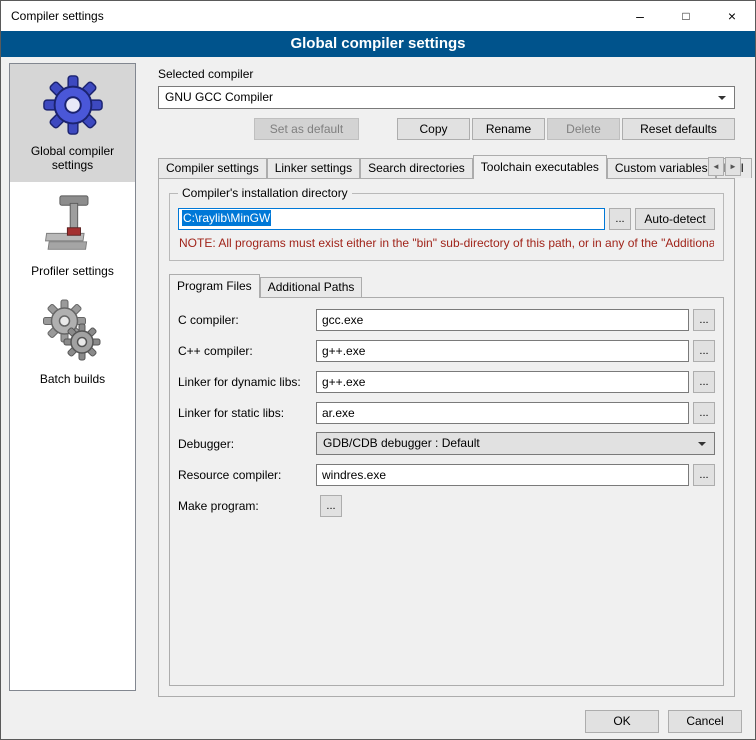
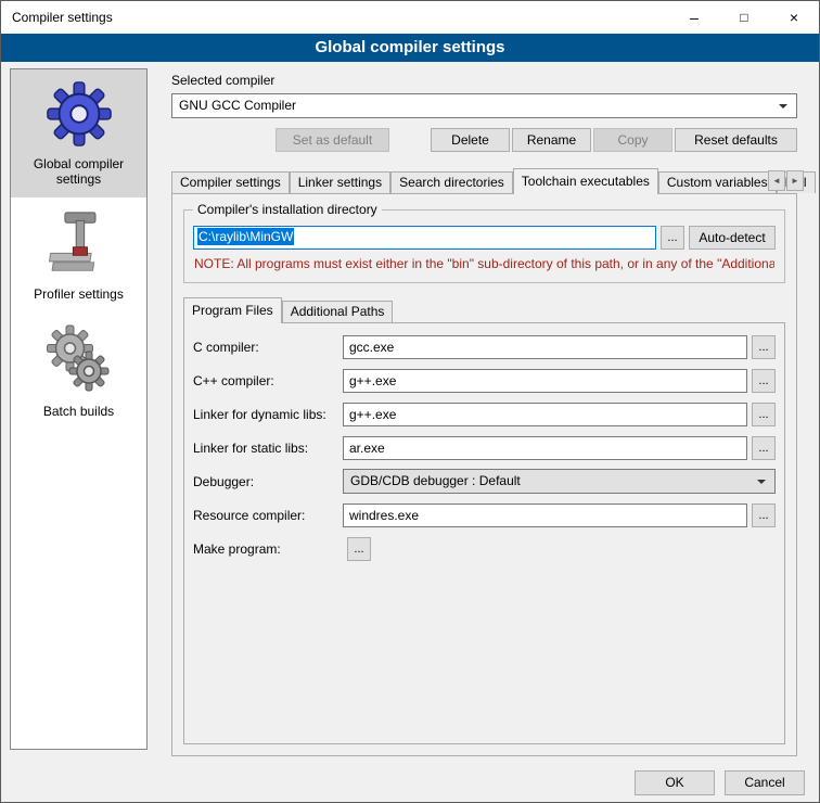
  Compiler settings
  –
  □
  ×
  Global compiler settings
  Global compiler settings
  Profiler settings
  Batch builds
  Selected compiler
  GNU GCC Compiler
  Set as default
- Copy
+ Delete
  Rename
- Delete
+ Copy
  Reset defaults
  Compiler settings
  Linker settings
  Search directories
  Toolchain executables
  Custom variables
  ◄
  ►
  Compiler's installation directory
  C:\raylib\MinGW
  ...
  Auto-detect
  NOTE: All programs must exist either in the "bin" sub-directory of this path, or in any of the "Additiona
  Program Files
  Additional Paths
  C compiler:
  gcc.exe
  ...
  C++ compiler:
  g++.exe
  ...
  Linker for dynamic libs:
  g++.exe
  ...
  Linker for static libs:
  ar.exe
  ...
  Debugger:
  GDB/CDB debugger : Default
  Resource compiler:
  windres.exe
  ...
  Make program:
  ...
  OK
  Cancel
